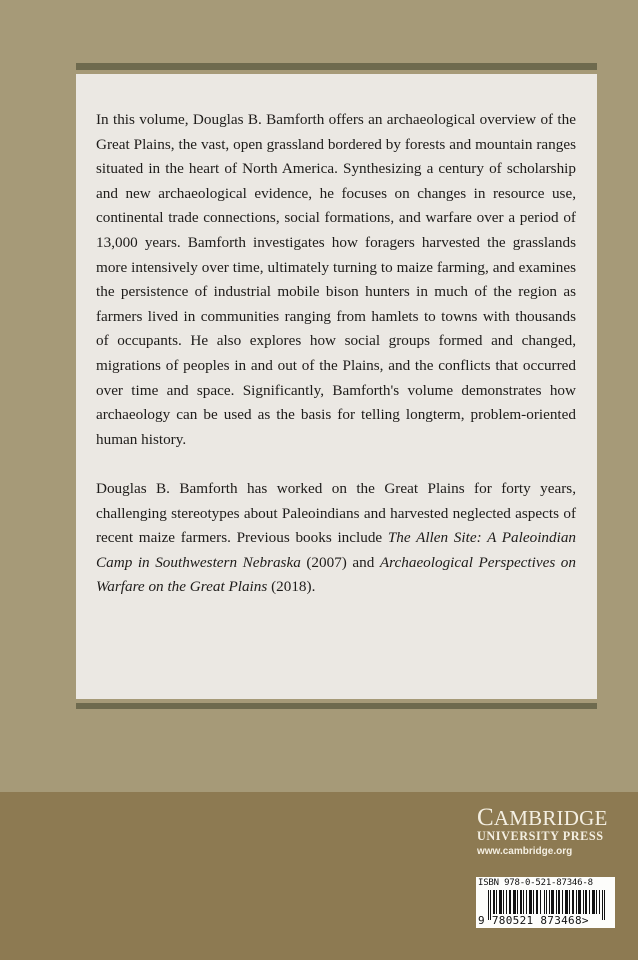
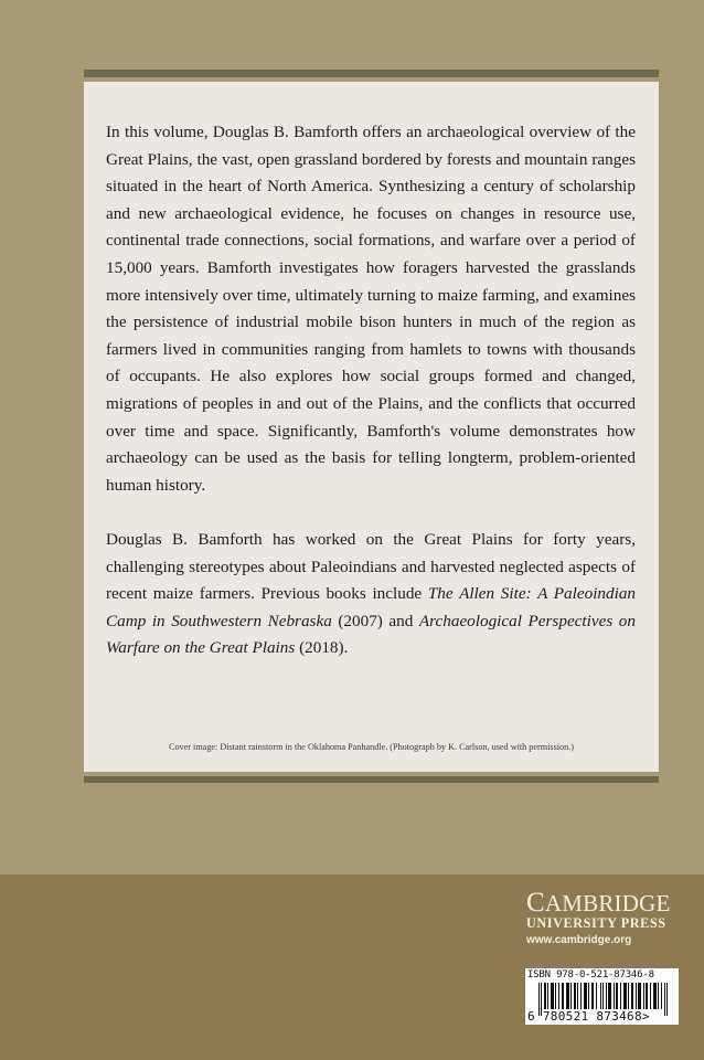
- In this volume, Douglas B. Bamforth offers an archaeological overview of the Great Plains, the vast, open grassland bordered by forests and mountain ranges situated in the heart of North America. Synthesizing a century of scholarship and new archaeological evidence, he focuses on changes in resource use, continental trade connections, social formations, and warfare over a period of 13,000 years. Bamforth investigates how foragers harvested the grasslands more intensively over time, ultimately turning to maize farming, and examines the persistence of industrial mobile bison hunters in much of the region as farmers lived in communities ranging from hamlets to towns with thousands of occupants. He also explores how social groups formed and changed, migrations of peoples in and out of the Plains, and the conflicts that occurred over time and space. Significantly, Bamforth's volume demonstrates how archaeology can be used as the basis for telling longterm, problem-oriented human history.
+ In this volume, Douglas B. Bamforth offers an archaeological overview of the Great Plains, the vast, open grassland bordered by forests and mountain ranges situated in the heart of North America. Synthesizing a century of scholarship and new archaeological evidence, he focuses on changes in resource use, continental trade connections, social formations, and warfare over a period of 15,000 years. Bamforth investigates how foragers harvested the grasslands more intensively over time, ultimately turning to maize farming, and examines the persistence of industrial mobile bison hunters in much of the region as farmers lived in communities ranging from hamlets to towns with thousands of occupants. He also explores how social groups formed and changed, migrations of peoples in and out of the Plains, and the conflicts that occurred over time and space. Significantly, Bamforth's volume demonstrates how archaeology can be used as the basis for telling longterm, problem-oriented human history.
  Douglas B. Bamforth has worked on the Great Plains for forty years, challenging stereotypes about Paleoindians and harvested neglected aspects of recent maize farmers. Previous books include The Allen Site: A Paleoindian Camp in Southwestern Nebraska (2007) and Archaeological Perspectives on Warfare on the Great Plains (2018).
+ Cover image: Distant rainstorm in the Oklahoma Panhandle. (Photograph by K. Carlson, used with permission.)
  CAMBRIDGE
  UNIVERSITY PRESS
  www.cambridge.org
  ISBN 978-0-521-87346-8
- 9 780521 873468>
+ 6 780521 873468>
